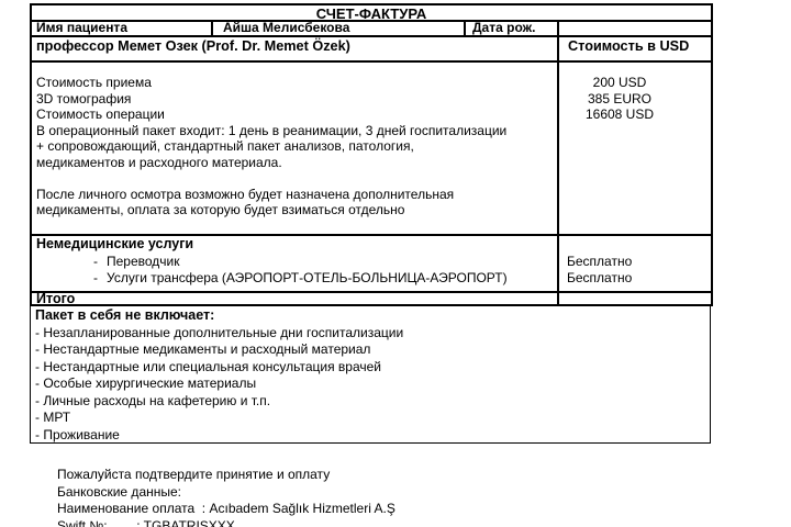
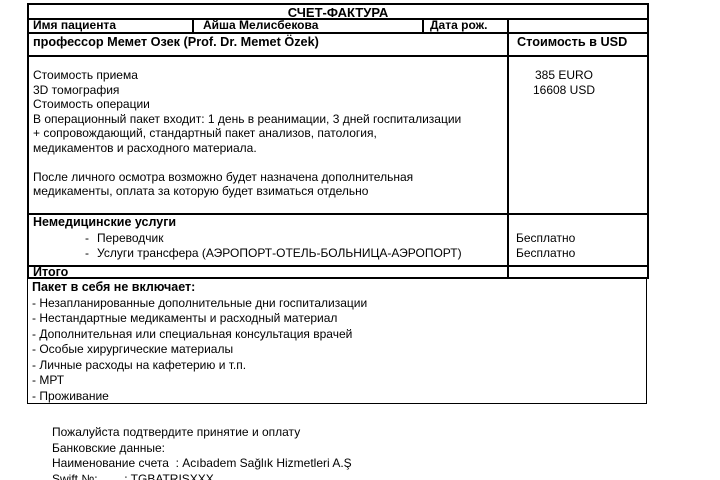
  СЧЕТ-ФАКТУРА
  Имя пациента
  Айша Мелисбекова
  Дата рож.
  профессор Мемет Озек (Prof. Dr. Memet Özek)
  Стоимость в USD
  Стоимость приема
  3D томография
  Стоимость операции
  В операционный пакет входит: 1 день в реанимации, 3 дней госпитализации
  + сопровождающий, стандартный пакет анализов, патология,
  медикаментов и расходного материала.
  После личного осмотра возможно будет назначена дополнительная
  медикаменты, оплата за которую будет взиматься отдельно
- 200 USD
  385 EURO
  16608 USD
  Немедицинские услуги
  -
  Переводчик
  -
  Услуги трансфера (АЭРОПОРТ-ОТЕЛЬ-БОЛЬНИЦА-АЭРОПОРТ)
  Бесплатно
  Бесплатно
  Итого
  Пакет в себя не включает:
  - Незапланированные дополнительные дни госпитализации
  - Нестандартные медикаменты и расходный материал
- - Нестандартные или специальная консультация врачей
+ - Дополнительная или специальная консультация врачей
  - Особые хирургические материалы
  - Личные расходы на кафетерию и т.п.
  - МРТ
  - Проживание
  Пожалуйста подтвердите принятие и оплату
  Банковские данные:
- Наименование оплата : Acıbadem Sağlık Hizmetleri A.Ş
+ Наименование счета : Acıbadem Sağlık Hizmetleri A.Ş
  Swift №: : TGBATRISXXX
